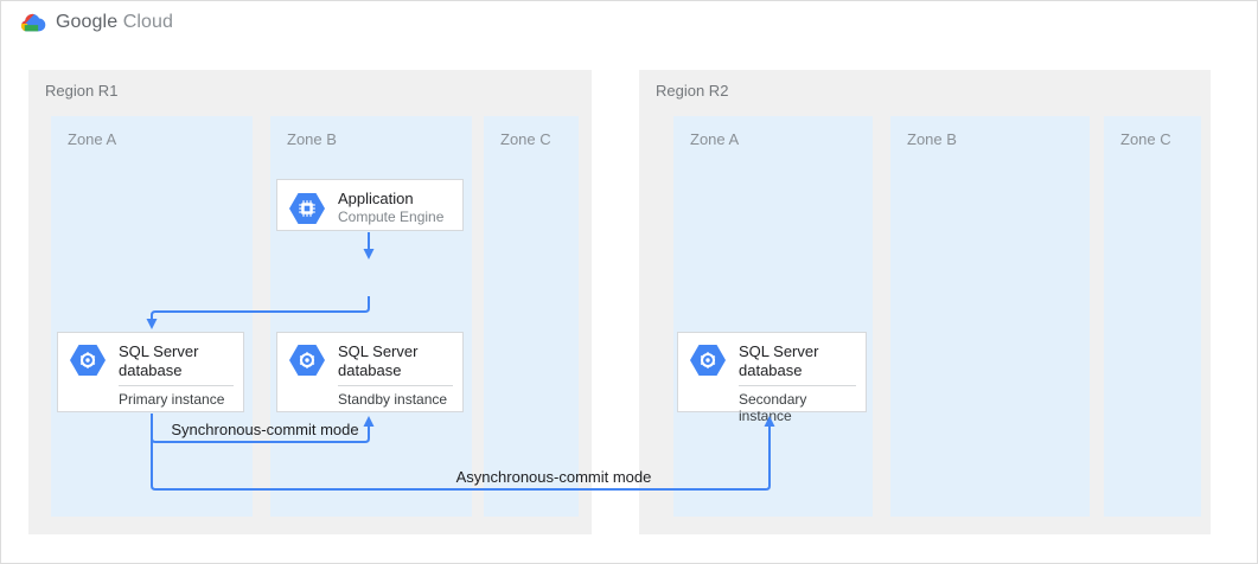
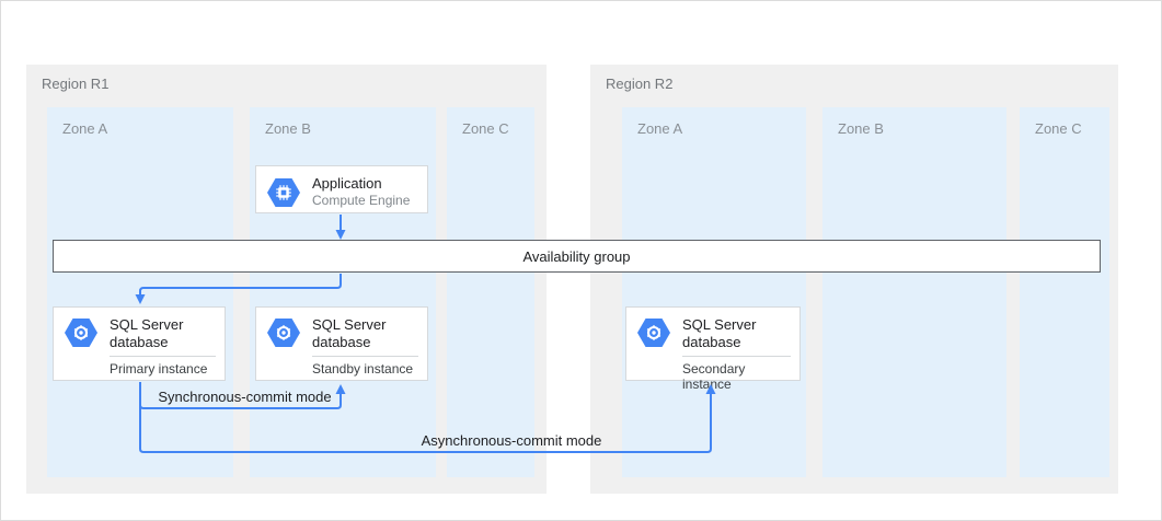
- Google Cloud
  Region R1
  Zone A
  Zone B
  Zone C
  Region R2
  Zone A
  Zone B
  Zone C
+ Availability group
  Application
  Compute Engine
  SQL Server database
  Primary instance
  SQL Server database
  Standby instance
  SQL Server database
  Secondary instance
  Synchronous-commit mode
  Asynchronous-commit mode
